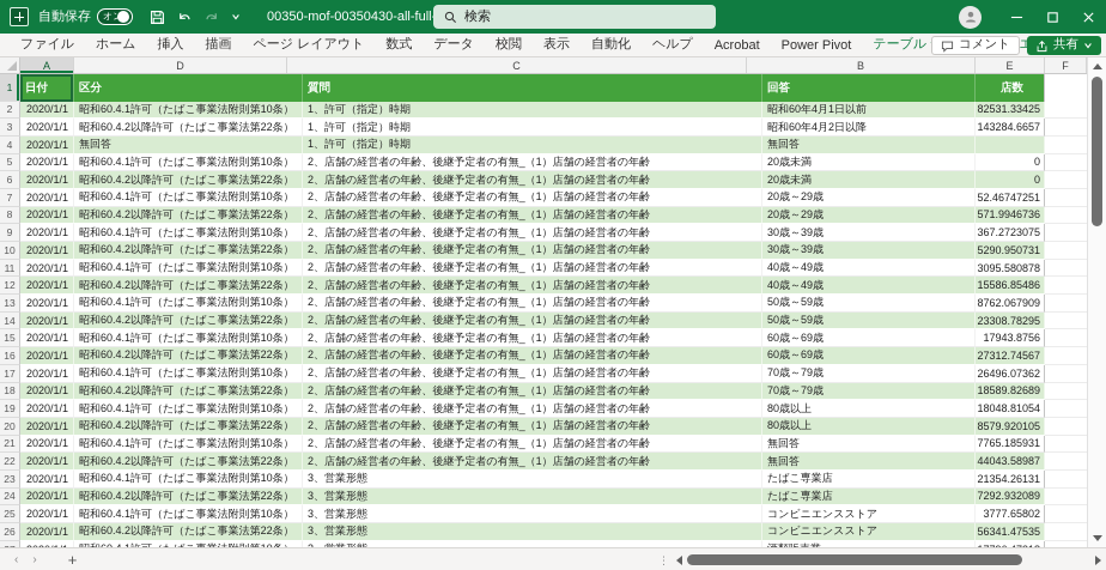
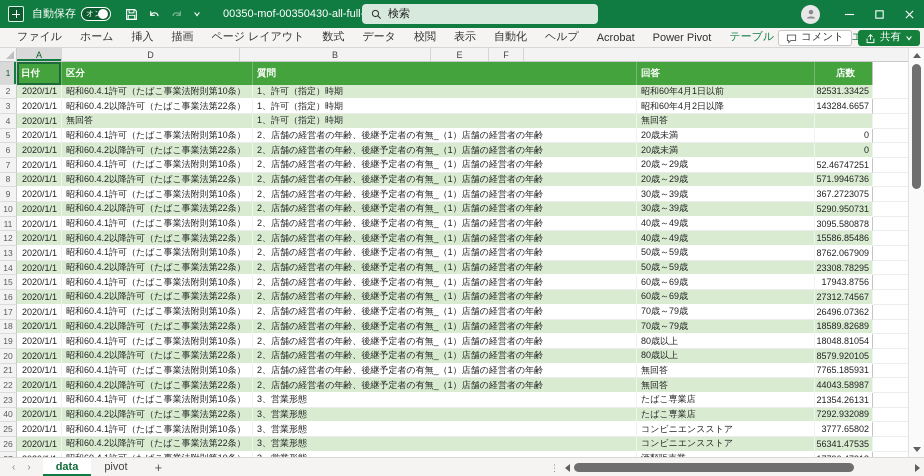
  自動保存
  00350-mof-00350430-all-full
  検索
  ファイル
  ホーム
  挿入
  描画
  ページ レイアウト
  数式
  データ
  校閲
  表示
  自動化
  ヘルプ
  Acrobat
  Power Pivot
  コメント
  共有
  A
  D
- C
  B
  E
  F
  1
  日付
  区分
  質問
  回答
  店数
  2
  2020/1/1
  昭和60.4.1許可（たばこ事業法附則第10条）
  1、許可（指定）時期
  昭和60年4月1日以前
  82531.33425
  3
  2020/1/1
  昭和60.4.2以降許可（たばこ事業法第22条）
  1、許可（指定）時期
  昭和60年4月2日以降
  143284.6657
  4
  2020/1/1
  無回答
  1、許可（指定）時期
  無回答
  5
  2020/1/1
  昭和60.4.1許可（たばこ事業法附則第10条）
  2、店舗の経営者の年齢、後継予定者の有無_（1）店舗の経営者の年齢
  20歳未満
  0
  6
  2020/1/1
  昭和60.4.2以降許可（たばこ事業法第22条）
  2、店舗の経営者の年齢、後継予定者の有無_（1）店舗の経営者の年齢
  20歳未満
  0
  7
  2020/1/1
  昭和60.4.1許可（たばこ事業法附則第10条）
  2、店舗の経営者の年齢、後継予定者の有無_（1）店舗の経営者の年齢
  20歳～29歳
  52.46747251
  8
  2020/1/1
  昭和60.4.2以降許可（たばこ事業法第22条）
  2、店舗の経営者の年齢、後継予定者の有無_（1）店舗の経営者の年齢
  20歳～29歳
  571.9946736
  9
  2020/1/1
  昭和60.4.1許可（たばこ事業法附則第10条）
  2、店舗の経営者の年齢、後継予定者の有無_（1）店舗の経営者の年齢
  30歳～39歳
  367.2723075
  10
  2020/1/1
  昭和60.4.2以降許可（たばこ事業法第22条）
  2、店舗の経営者の年齢、後継予定者の有無_（1）店舗の経営者の年齢
  30歳～39歳
  5290.950731
  11
  2020/1/1
  昭和60.4.1許可（たばこ事業法附則第10条）
  2、店舗の経営者の年齢、後継予定者の有無_（1）店舗の経営者の年齢
  40歳～49歳
  3095.580878
  12
  2020/1/1
  昭和60.4.2以降許可（たばこ事業法第22条）
  2、店舗の経営者の年齢、後継予定者の有無_（1）店舗の経営者の年齢
  40歳～49歳
  15586.85486
  13
  2020/1/1
  昭和60.4.1許可（たばこ事業法附則第10条）
  2、店舗の経営者の年齢、後継予定者の有無_（1）店舗の経営者の年齢
  50歳～59歳
  8762.067909
  14
  2020/1/1
  昭和60.4.2以降許可（たばこ事業法第22条）
  2、店舗の経営者の年齢、後継予定者の有無_（1）店舗の経営者の年齢
  50歳～59歳
  23308.78295
  15
  2020/1/1
  昭和60.4.1許可（たばこ事業法附則第10条）
  2、店舗の経営者の年齢、後継予定者の有無_（1）店舗の経営者の年齢
  60歳～69歳
  17943.8756
  16
  2020/1/1
  昭和60.4.2以降許可（たばこ事業法第22条）
  2、店舗の経営者の年齢、後継予定者の有無_（1）店舗の経営者の年齢
  60歳～69歳
  27312.74567
  17
  2020/1/1
  昭和60.4.1許可（たばこ事業法附則第10条）
  2、店舗の経営者の年齢、後継予定者の有無_（1）店舗の経営者の年齢
  70歳～79歳
  26496.07362
  18
  2020/1/1
  昭和60.4.2以降許可（たばこ事業法第22条）
  2、店舗の経営者の年齢、後継予定者の有無_（1）店舗の経営者の年齢
  70歳～79歳
  18589.82689
  19
  2020/1/1
  昭和60.4.1許可（たばこ事業法附則第10条）
  2、店舗の経営者の年齢、後継予定者の有無_（1）店舗の経営者の年齢
  80歳以上
  18048.81054
  20
  2020/1/1
  昭和60.4.2以降許可（たばこ事業法第22条）
  2、店舗の経営者の年齢、後継予定者の有無_（1）店舗の経営者の年齢
  80歳以上
  8579.920105
  21
  2020/1/1
  昭和60.4.1許可（たばこ事業法附則第10条）
  2、店舗の経営者の年齢、後継予定者の有無_（1）店舗の経営者の年齢
  無回答
  7765.185931
  22
  2020/1/1
  昭和60.4.2以降許可（たばこ事業法第22条）
  2、店舗の経営者の年齢、後継予定者の有無_（1）店舗の経営者の年齢
  無回答
  44043.58987
  23
  2020/1/1
  昭和60.4.1許可（たばこ事業法附則第10条）
  3、営業形態
  たばこ専業店
  21354.26131
- 24
+ 40
  2020/1/1
  昭和60.4.2以降許可（たばこ事業法第22条）
  3、営業形態
  たばこ専業店
  7292.932089
  25
  2020/1/1
  昭和60.4.1許可（たばこ事業法附則第10条）
  3、営業形態
  コンビニエンスストア
  3777.65802
  26
  2020/1/1
  昭和60.4.2以降許可（たばこ事業法第22条）
  3、営業形態
  コンビニエンスストア
  56341.47535
  ‹
  ›
+ data
+ pivot
  +
  ⋮
